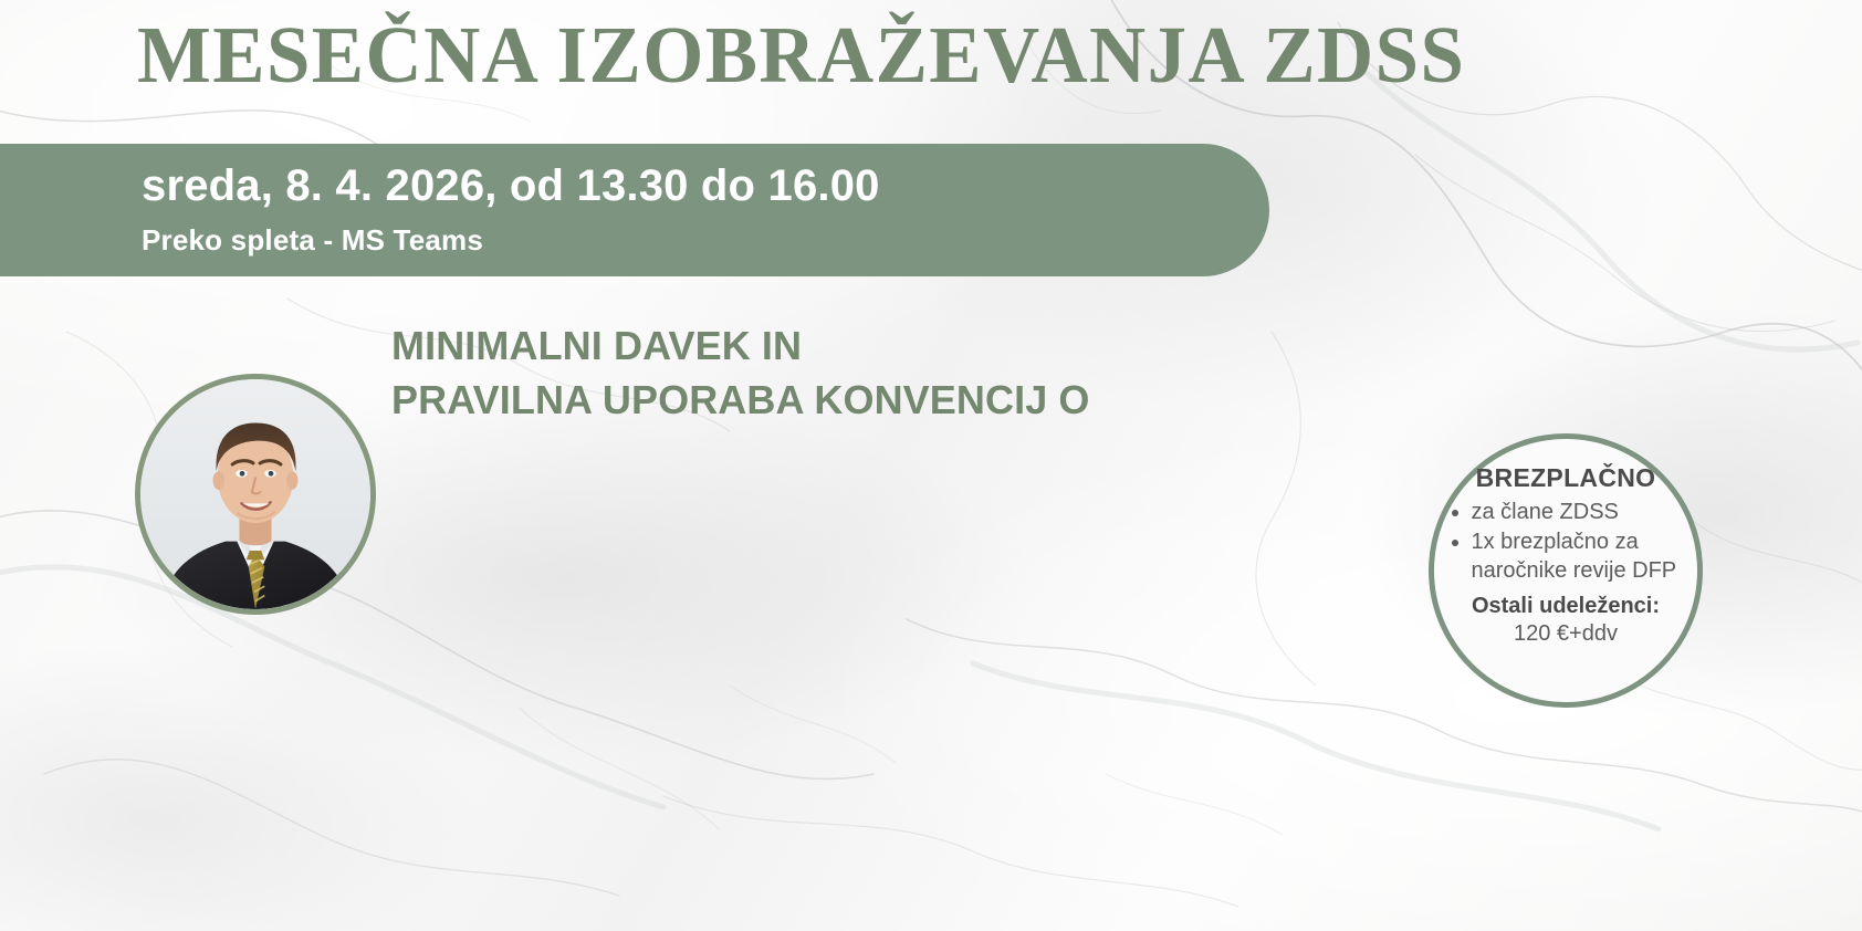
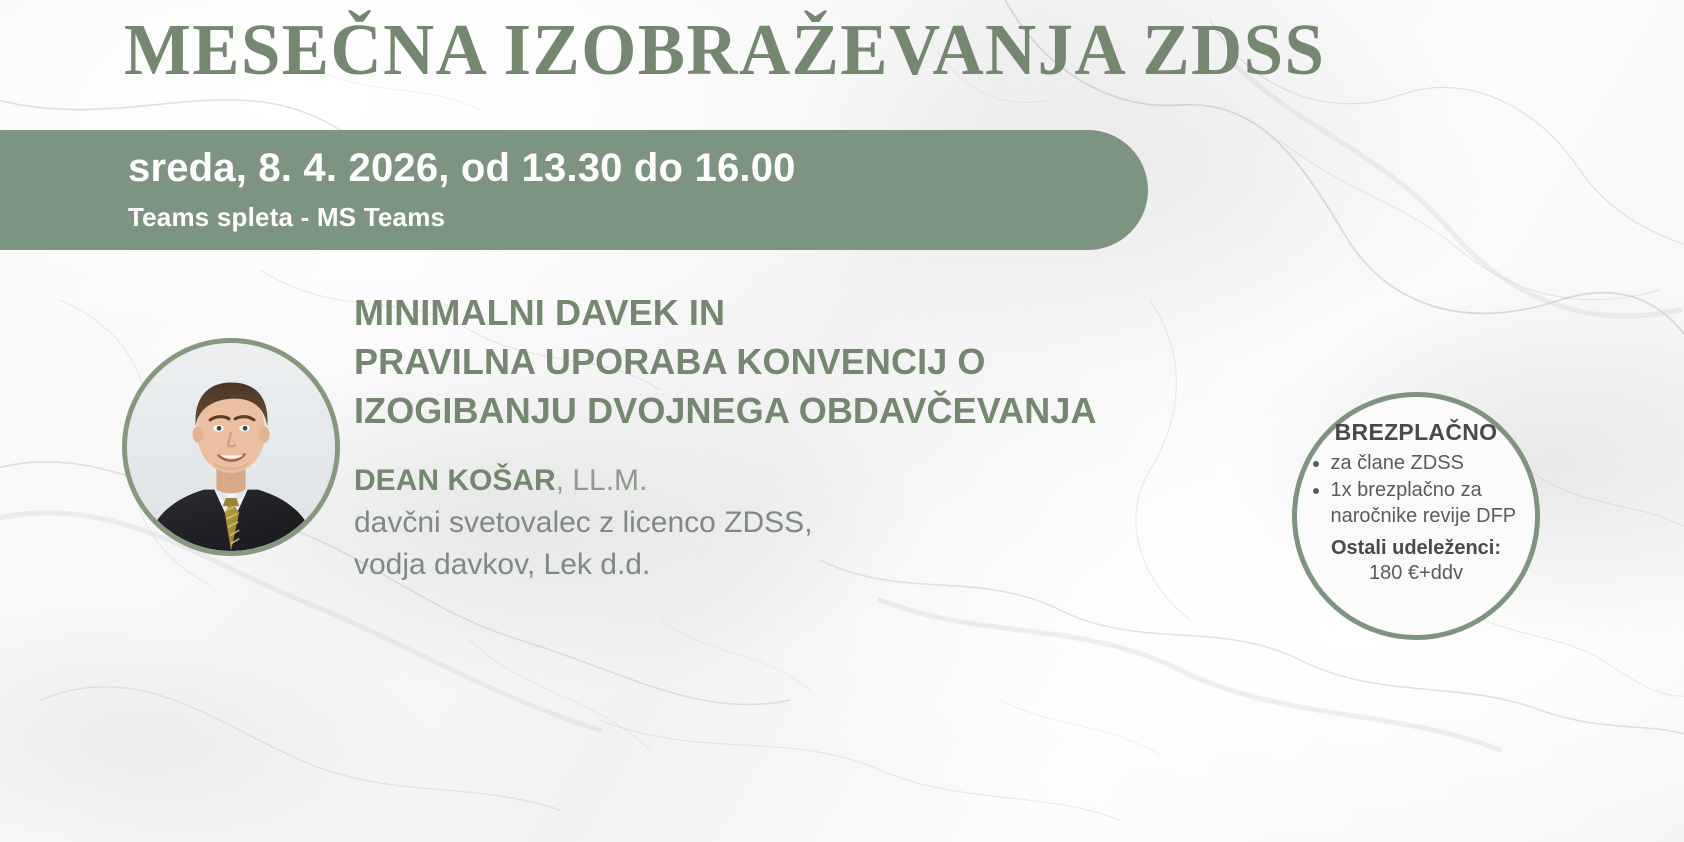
  MESEČNA IZOBRAŽEVANJA ZDSS
  sreda, 8. 4. 2026, od 13.30 do 16.00
- Preko spleta - MS Teams
+ Teams spleta - MS Teams
  MINIMALNI DAVEK IN
  PRAVILNA UPORABA KONVENCIJ O
+ IZOGIBANJU DVOJNEGA OBDAVČEVANJA
+ DEAN KOŠAR, LL.M.
+ davčni svetovalec z licenco ZDSS,
+ vodja davkov, Lek d.d.
  BREZPLAČNO
  za člane ZDSS
  1x brezplačno za naročnike revije DFP
  Ostali udeleženci:
- 120 €+ddv
+ 180 €+ddv
